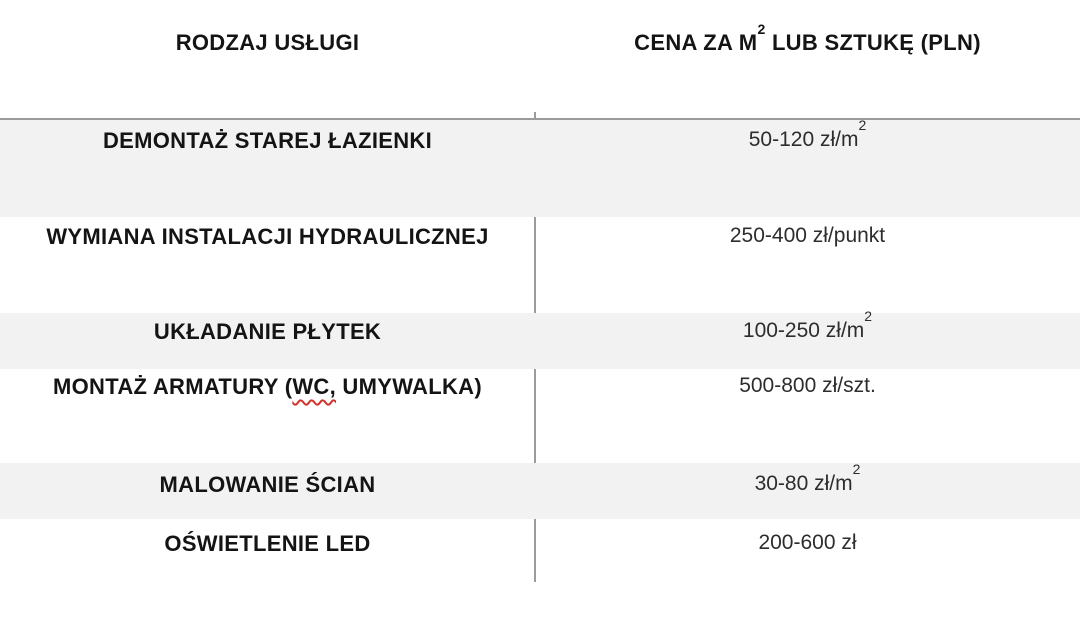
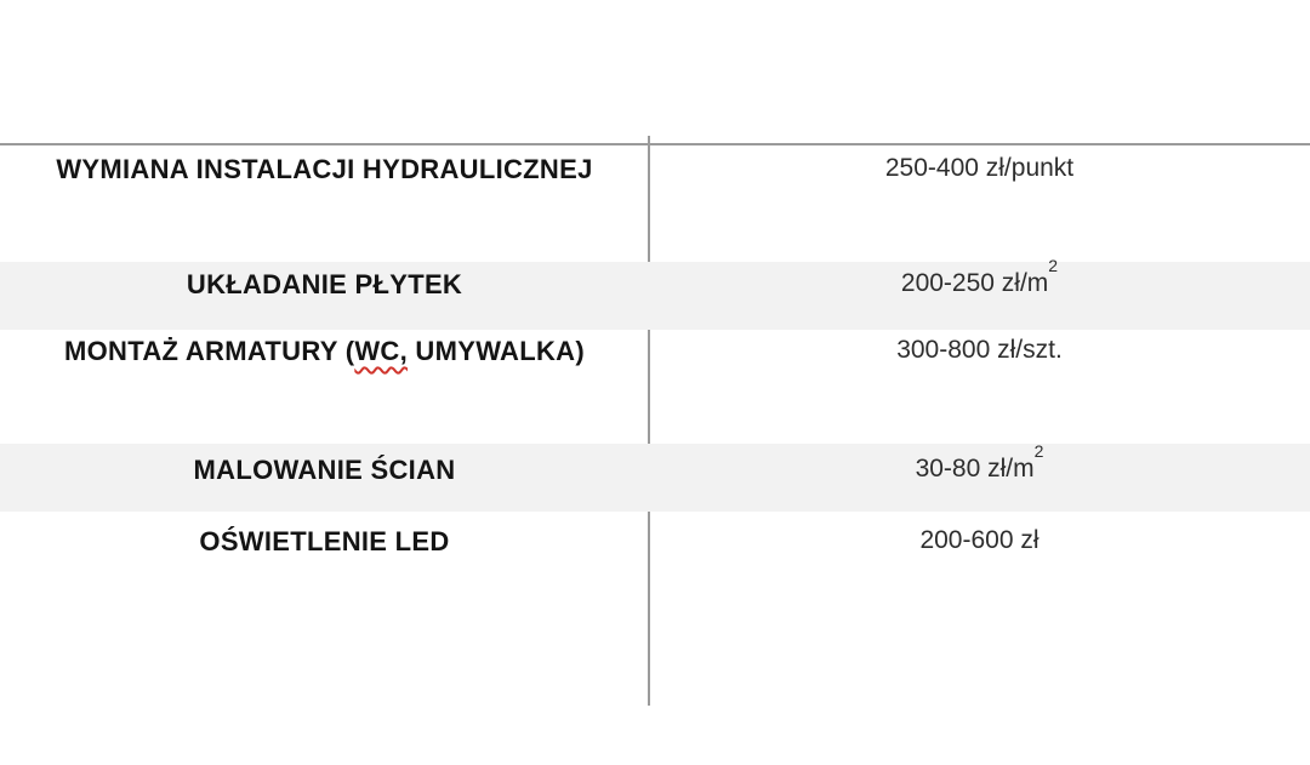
- RODZAJ USŁUGI
- CENA ZA M2 LUB SZTUKĘ (PLN)
- DEMONTAŻ STAREJ ŁAZIENKI
- 50-120 zł/m2
  WYMIANA INSTALACJI HYDRAULICZNEJ
  250-400 zł/punkt
  UKŁADANIE PŁYTEK
- 100-250 zł/m2
+ 200-250 zł/m2
  MONTAŻ ARMATURY (WC, UMYWALKA)
- 500-800 zł/szt.
+ 300-800 zł/szt.
  MALOWANIE ŚCIAN
  30-80 zł/m2
  OŚWIETLENIE LED
  200-600 zł
